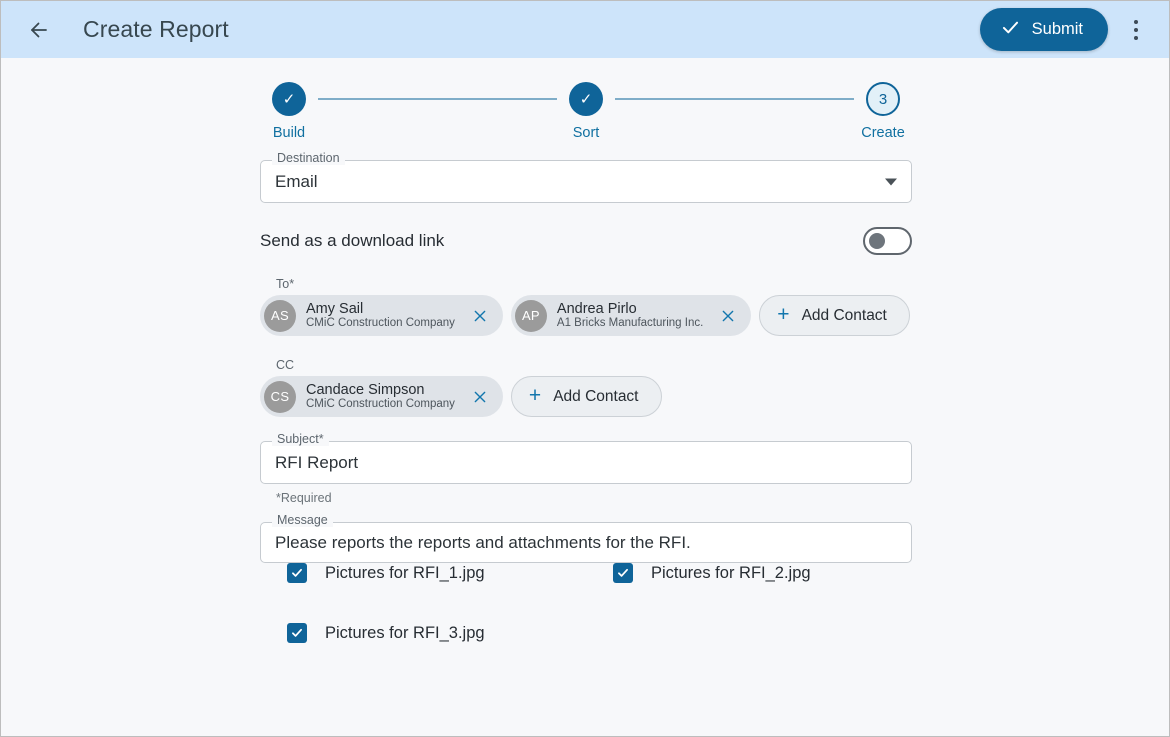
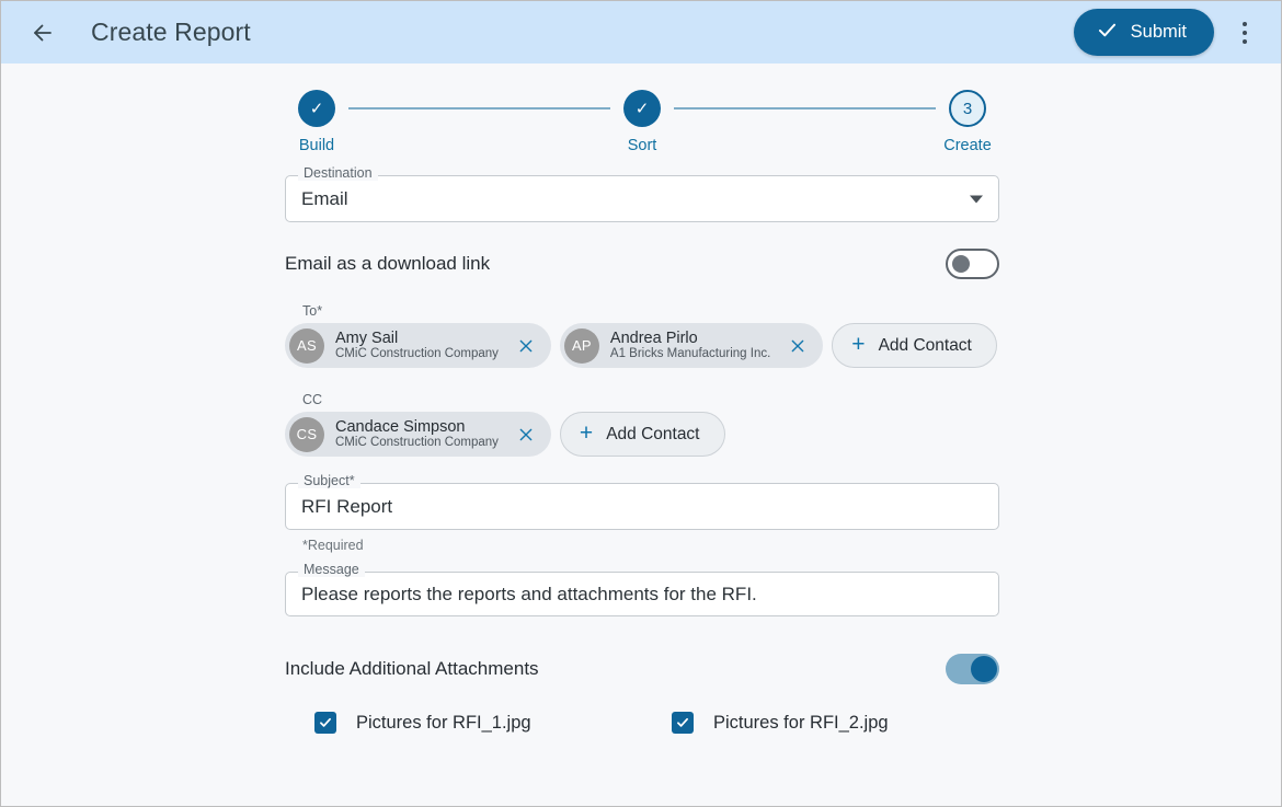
  Create Report
  Submit
  ✓
  Build
  ✓
  Sort
  3
  Create
  Destination
  Email
- Send as a download link
+ Email as a download link
  To*
  AS
  Amy Sail
  CMiC Construction Company
  AP
  Andrea Pirlo
  A1 Bricks Manufacturing Inc.
  +
  Add Contact
  CC
  CS
  Candace Simpson
  CMiC Construction Company
  +
  Add Contact
  Subject*
  RFI Report
  *Required
  Message
  Please reports the reports and attachments for the RFI.
+ Include Additional Attachments
  Pictures for RFI_1.jpg
  Pictures for RFI_2.jpg
- Pictures for RFI_3.jpg
